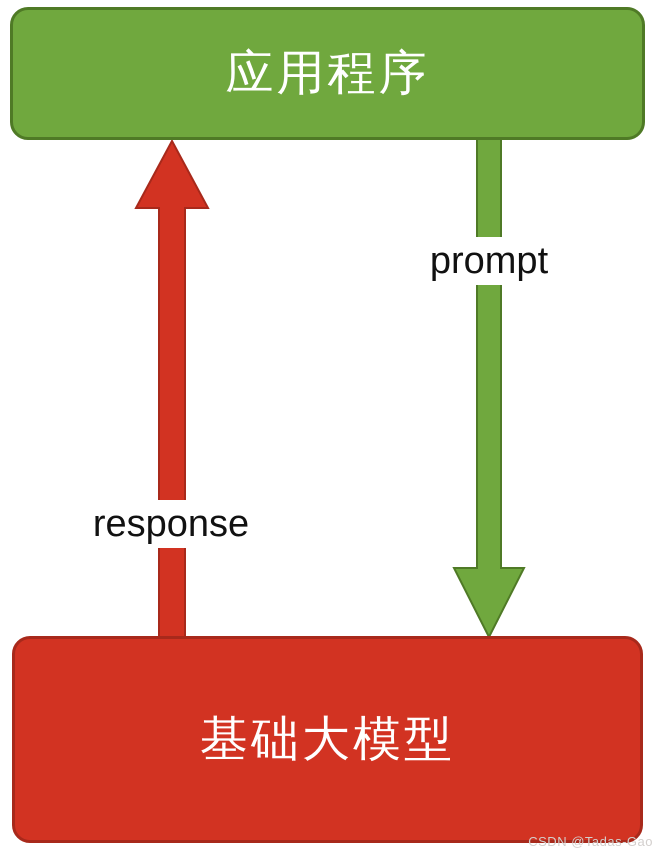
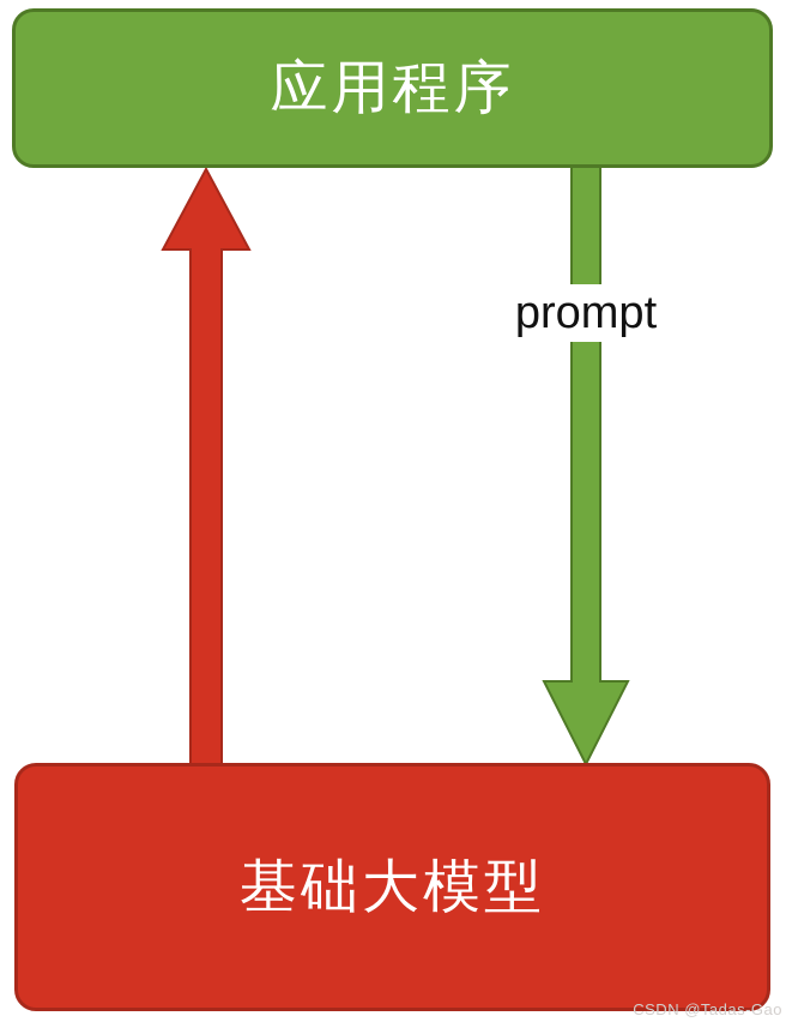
  应用程序
  基础大模型
  prompt
- response
  CSDN @Tadas-Gao
